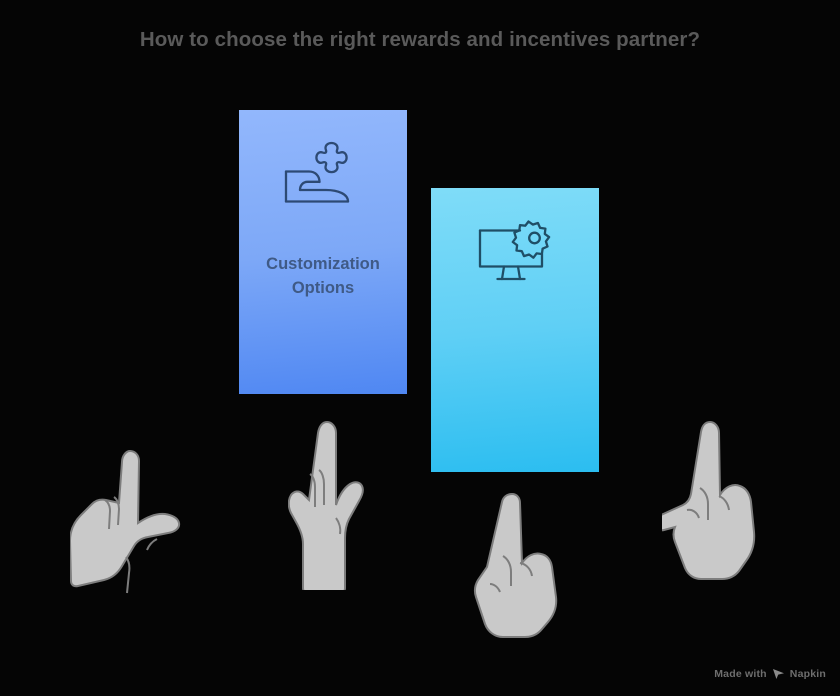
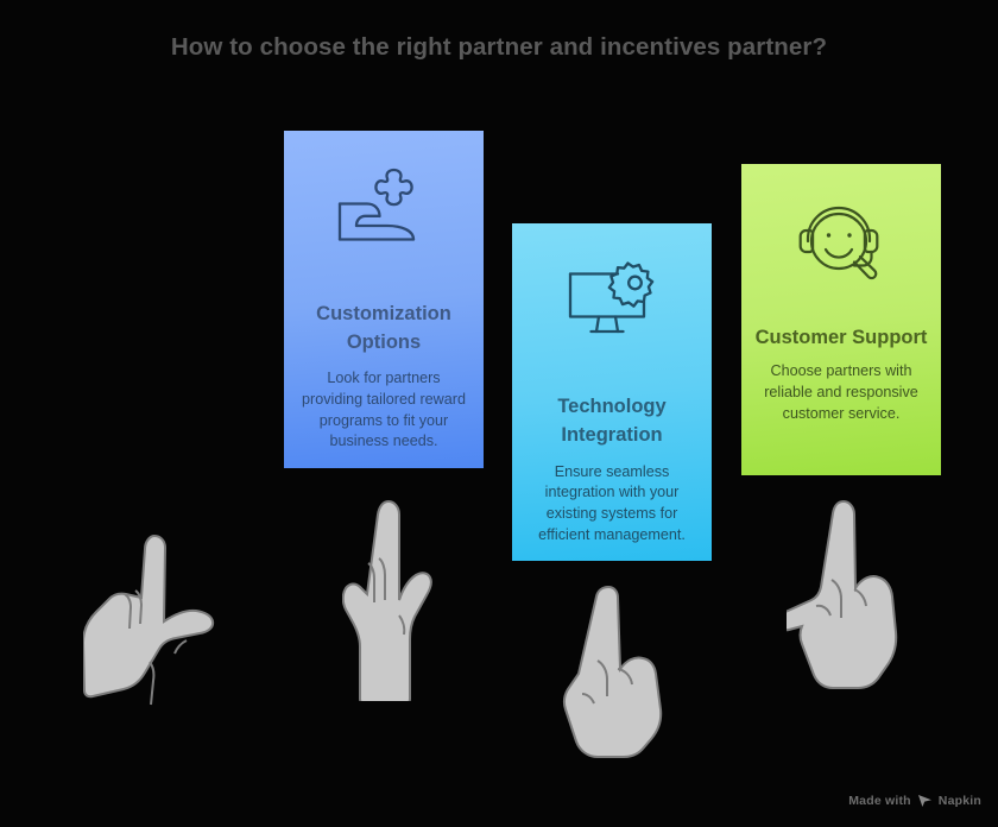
- How to choose the right rewards and incentives partner?
+ How to choose the right partner and incentives partner?
  Customization Options
+ Look for partners providing tailored reward programs to fit your business needs.
+ Technology Integration
+ Ensure seamless integration with your existing systems for efficient management.
+ Customer Support
+ Choose partners with reliable and responsive customer service.
  Made with
  Napkin
